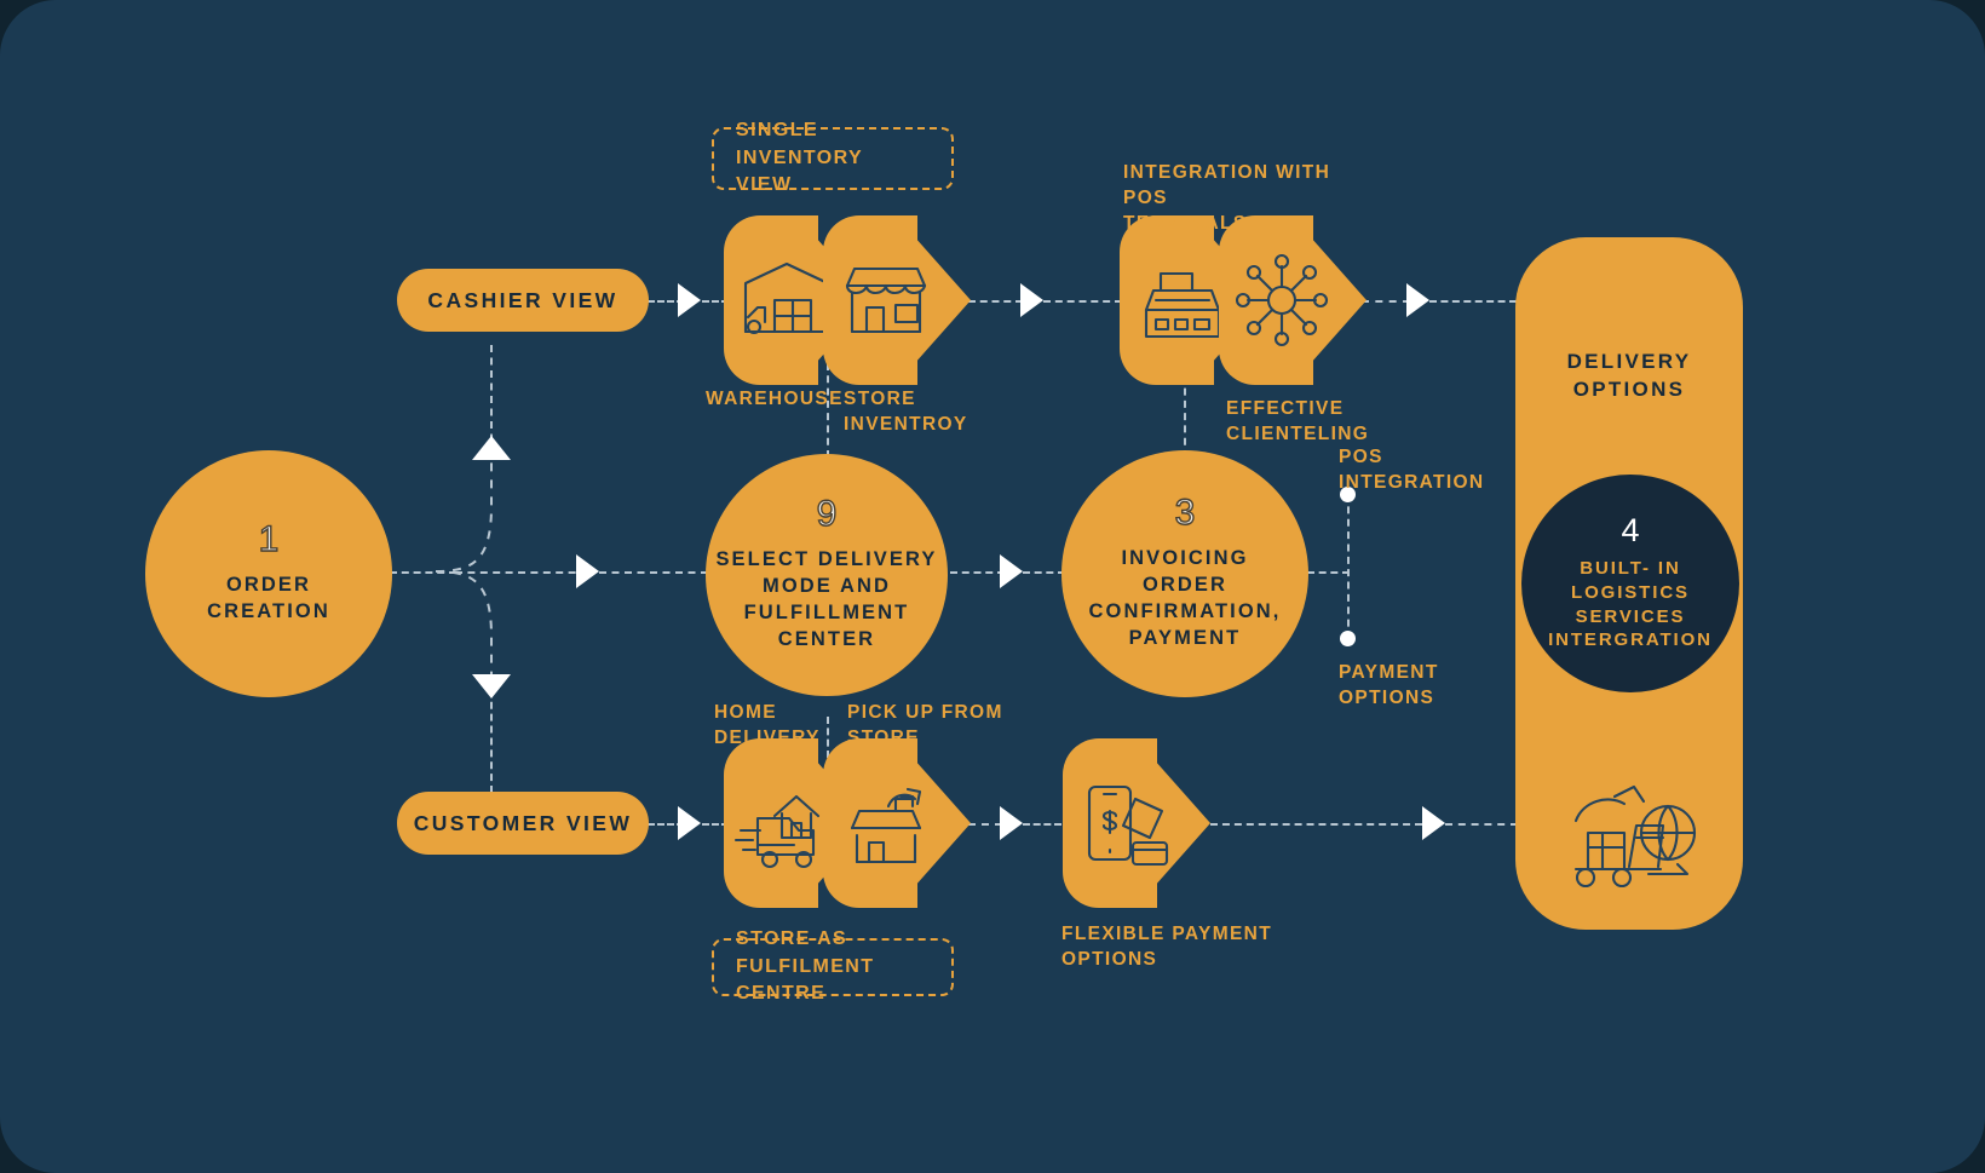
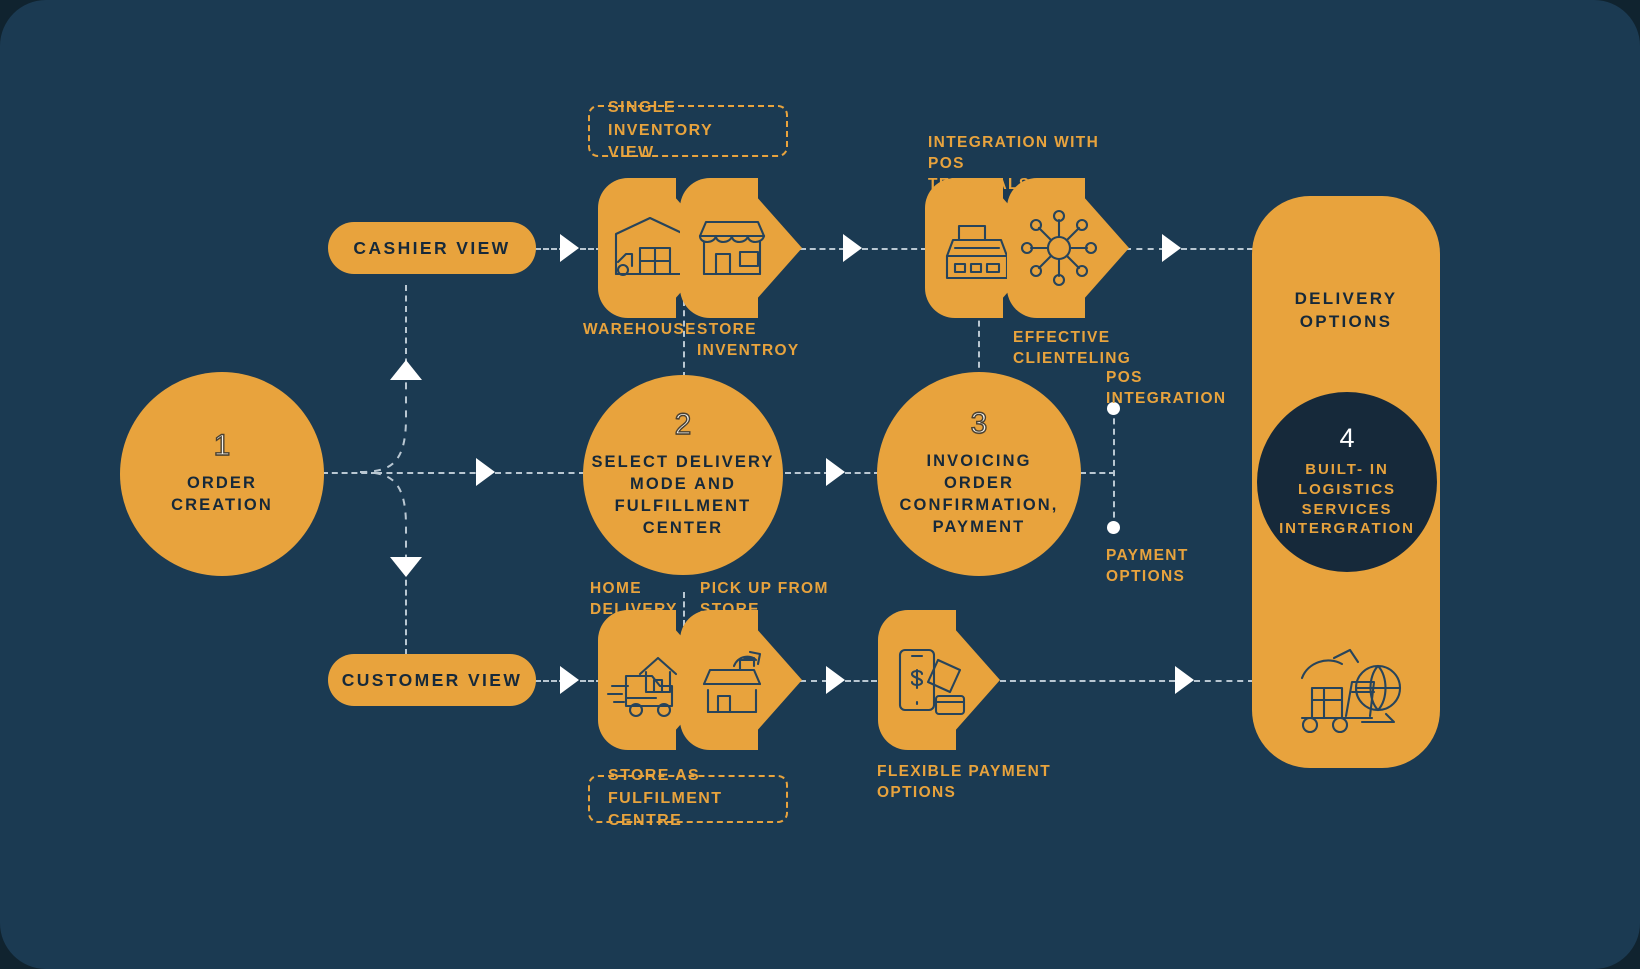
  SINGLE INVENTORY
  VIEW
  STORE AS
  FULFILMENT CENTRE
  CASHIER VIEW
  CUSTOMER VIEW
  1
  ORDER
  CREATION
- 9
+ 2
  SELECT DELIVERY
  MODE AND
  FULFILLMENT
  CENTER
  3
  INVOICING
  ORDER
  CONFIRMATION,
  PAYMENT
  DELIVERY
  OPTIONS
  4
  BUILT- IN
  LOGISTICS
  SERVICES
  INTERGRATION
  WAREHOUSE
  STORE
  INVENTROY
  INTEGRATION WITH POS
  TERMINALS
  EFFECTIVE
  CLIENTELING
  POS
  INTEGRATION
  PAYMENT
  OPTIONS
  HOME
  DELIVERY
  PICK UP FROM
  STORE
  FLEXIBLE PAYMENT
  OPTIONS
